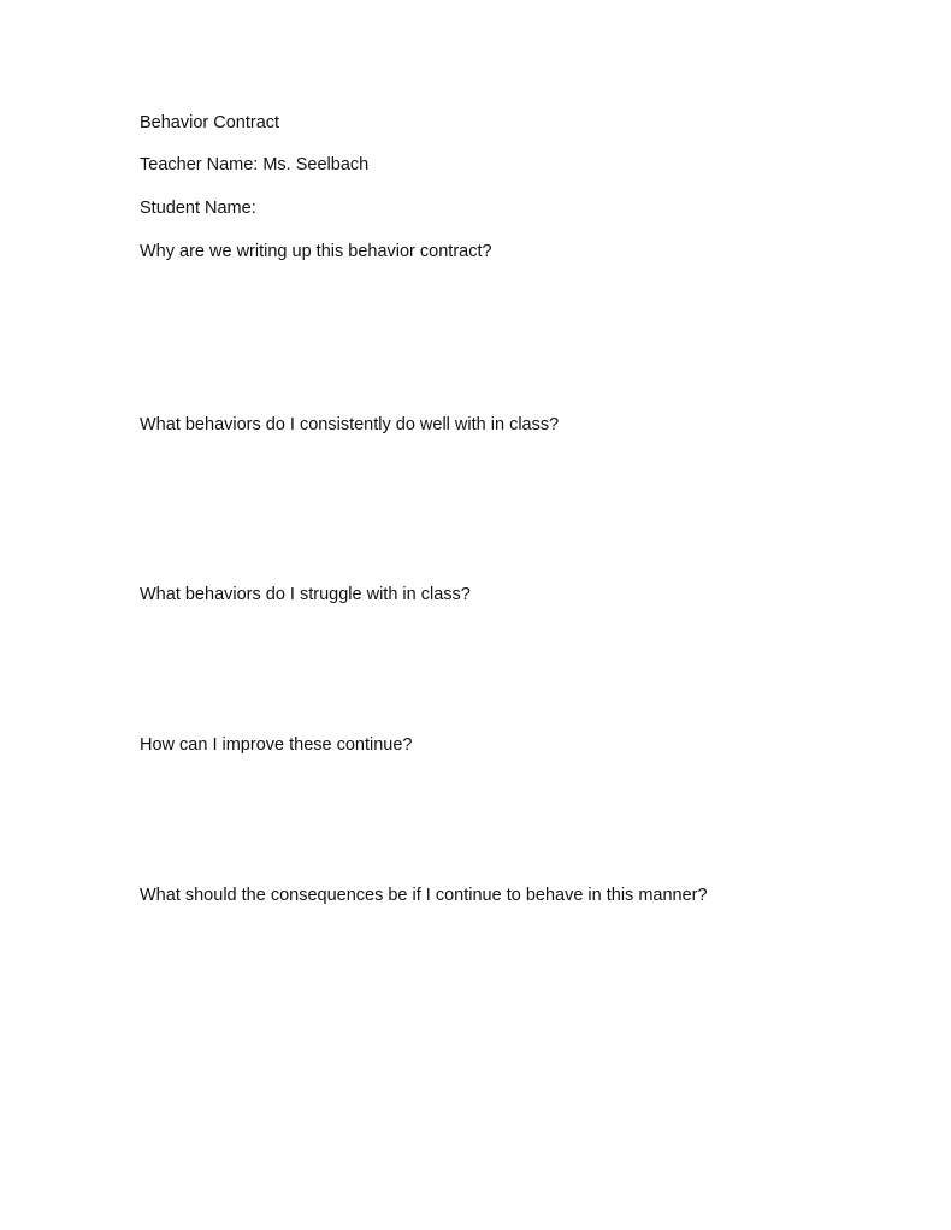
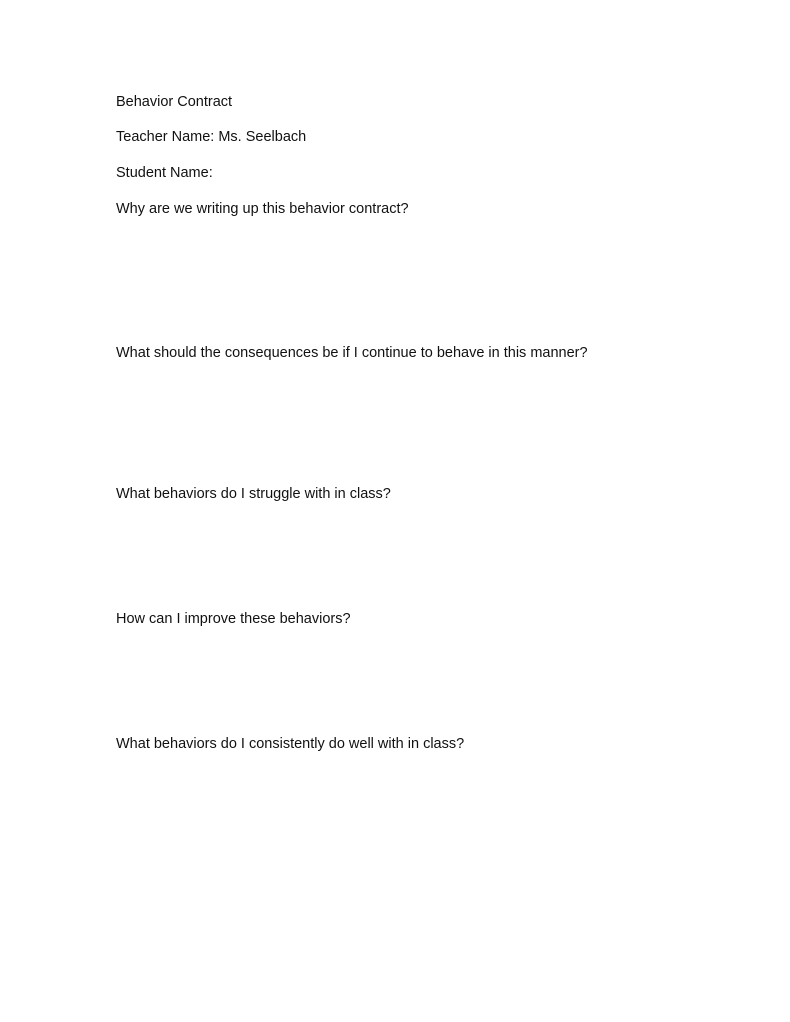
  Behavior Contract
  Teacher Name: Ms. Seelbach
  Student Name:
  Why are we writing up this behavior contract?
- What behaviors do I consistently do well with in class?
+ What should the consequences be if I continue to behave in this manner?
  What behaviors do I struggle with in class?
- How can I improve these continue?
+ How can I improve these behaviors?
- What should the consequences be if I continue to behave in this manner?
+ What behaviors do I consistently do well with in class?
